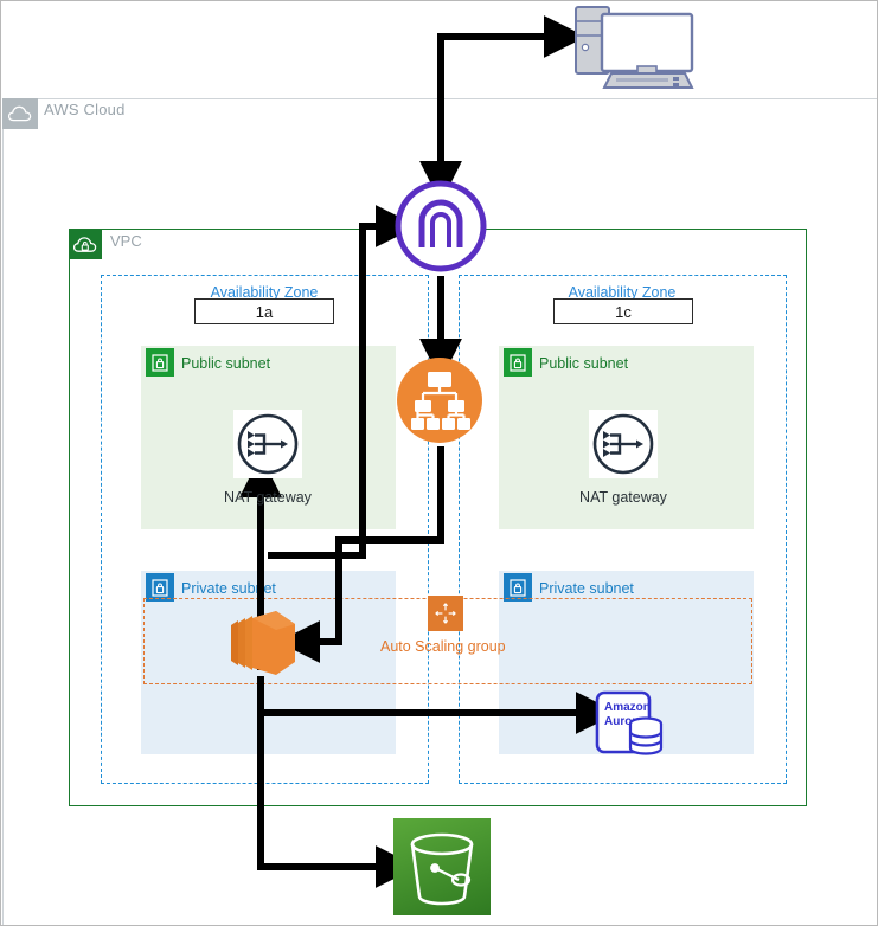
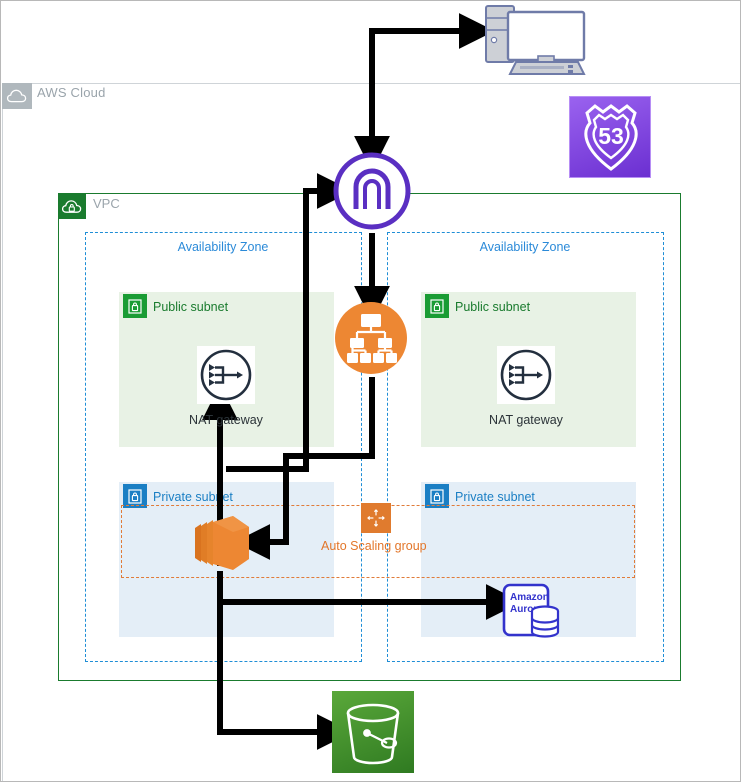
  AWS Cloud
  VPC
  Availability Zone
- 1a
  Availability Zone
- 1c
  Public subnet
  Public subnet
  Private subet
  Private subnet
  Auto Scaling group
+ 53
  NAT gateway
  NAT gateway
  Amazon
